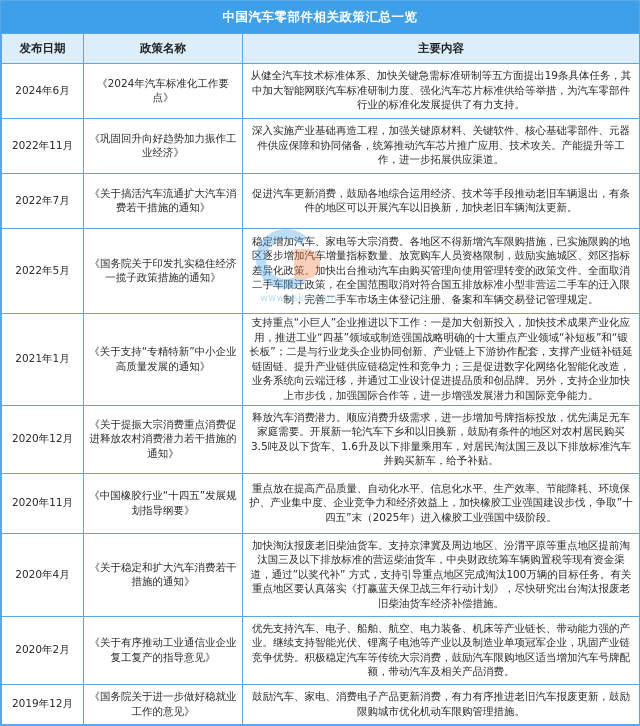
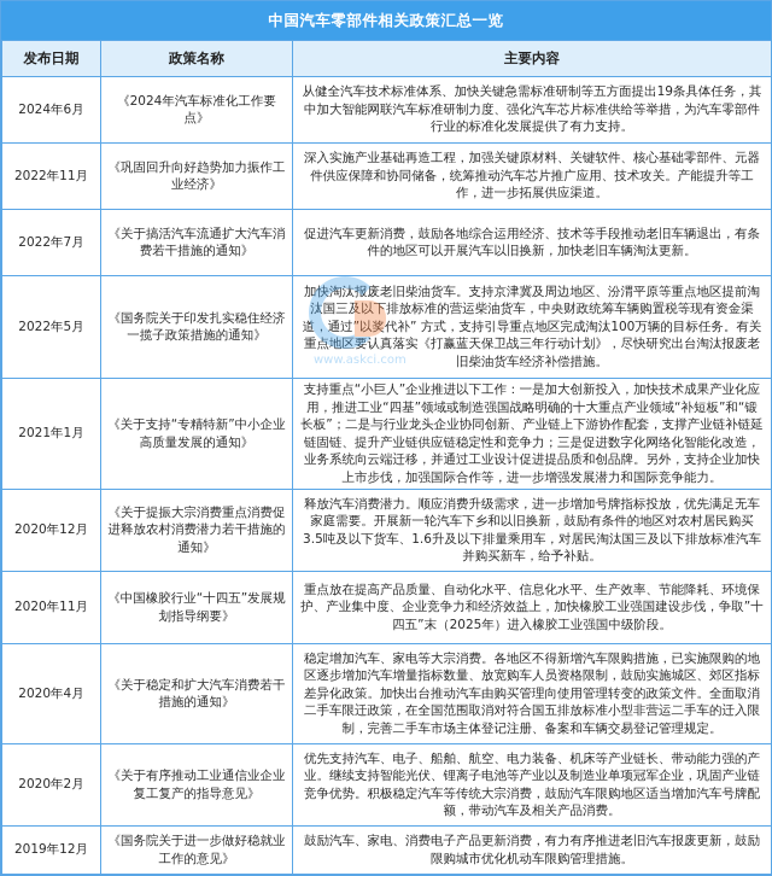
  中国汽车零部件相关政策汇总一览
  发布日期	政策名称	主要内容
  2024年6月	《2024年汽车标准化工作要点》	从健全汽车技术标准体系、加快关键急需标准研制等五方面提出19条具体任务，其中加大智能网联汽车标准研制力度、强化汽车芯片标准供给等举措，为汽车零部件行业的标准化发展提供了有力支持。
  2022年11月	《巩固回升向好趋势加力振作工业经济》	深入实施产业基础再造工程，加强关键原材料、关键软件、核心基础零部件、元器件供应保障和协同储备，统筹推动汽车芯片推广应用、技术攻关。产能提升等工作，进一步拓展供应渠道。
  2022年7月	《关于搞活汽车流通扩大汽车消费若干措施的通知》	促进汽车更新消费，鼓励各地综合运用经济、技术等手段推动老旧车辆退出，有条件的地区可以开展汽车以旧换新，加快老旧车辆淘汰更新。
- 2022年5月	《国务院关于印发扎实稳住经济一揽子政策措施的通知》	稳定增加汽车、家电等大宗消费。各地区不得新增汽车限购措施，已实施限购的地区逐步增加汽车增量指标数量、放宽购车人员资格限制，鼓励实施城区、郊区指标差异化政策。加快出台推动汽车由购买管理向使用管理转变的政策文件。全面取消二手车限迁政策，在全国范围取消对符合国五排放标准小型非营运二手车的迁入限制，完善二手车市场主体登记注册、备案和车辆交易登记管理规定。
+ 2022年5月	《国务院关于印发扎实稳住经济一揽子政策措施的通知》	加快淘汰报废老旧柴油货车。支持京津冀及周边地区、汾渭平原等重点地区提前淘汰国三及以下排放标准的营运柴油货车，中央财政统筹车辆购置税等现有资金渠道，通过”以奖代补” 方式，支持引导重点地区完成淘汰100万辆的目标任务。有关重点地区要认真落实《打赢蓝天保卫战三年行动计划》，尽快研究出台淘汰报废老旧柴油货车经济补偿措施。
  2021年1月	《关于支持“专精特新”中小企业高质量发展的通知》	支持重点“小巨人”企业推进以下工作：一是加大创新投入，加快技术成果产业化应用，推进工业“四基”领域或制造强国战略明确的十大重点产业领域“补短板”和“锻长板”；二是与行业龙头企业协同创新、产业链上下游协作配套，支撑产业链补链延链固链、提升产业链供应链稳定性和竞争力；三是促进数字化网络化智能化改造，业务系统向云端迁移，并通过工业设计促进提品质和创品牌。另外，支持企业加快上市步伐，加强国际合作等，进一步增强发展潜力和国际竞争能力。
  2020年12月	《关于提振大宗消费重点消费促进释放农村消费潜力若干措施的通知》	释放汽车消费潜力。顺应消费升级需求，进一步增加号牌指标投放，优先满足无车家庭需要。开展新一轮汽车下乡和以旧换新，鼓励有条件的地区对农村居民购买3.5吨及以下货车、1.6升及以下排量乘用车，对居民淘汰国三及以下排放标准汽车并购买新车，给予补贴。
  2020年11月	《中国橡胶行业“十四五”发展规划指导纲要》	重点放在提高产品质量、自动化水平、信息化水平、生产效率、节能降耗、环境保护、产业集中度、企业竞争力和经济效益上，加快橡胶工业强国建设步伐，争取”十四五”末（2025年）进入橡胶工业强国中级阶段。
- 2020年4月	《关于稳定和扩大汽车消费若干措施的通知》	加快淘汰报废老旧柴油货车。支持京津冀及周边地区、汾渭平原等重点地区提前淘汰国三及以下排放标准的营运柴油货车，中央财政统筹车辆购置税等现有资金渠道，通过”以奖代补” 方式，支持引导重点地区完成淘汰100万辆的目标任务。有关重点地区要认真落实《打赢蓝天保卫战三年行动计划》，尽快研究出台淘汰报废老旧柴油货车经济补偿措施。
+ 2020年4月	《关于稳定和扩大汽车消费若干措施的通知》	稳定增加汽车、家电等大宗消费。各地区不得新增汽车限购措施，已实施限购的地区逐步增加汽车增量指标数量、放宽购车人员资格限制，鼓励实施城区、郊区指标差异化政策。加快出台推动汽车由购买管理向使用管理转变的政策文件。全面取消二手车限迁政策，在全国范围取消对符合国五排放标准小型非营运二手车的迁入限制，完善二手车市场主体登记注册、备案和车辆交易登记管理规定。
  2020年2月	《关于有序推动工业通信业企业复工复产的指导意见》	优先支持汽车、电子、船舶、航空、电力装备、机床等产业链长、带动能力强的产业。继续支持智能光伏、锂离子电池等产业以及制造业单项冠军企业，巩固产业链竞争优势。积极稳定汽车等传统大宗消费，鼓励汽车限购地区适当增加汽车号牌配额，带动汽车及相关产品消费。
  2019年12月	《国务院关于进一步做好稳就业工作的意见》	鼓励汽车、家电、消费电子产品更新消费，有力有序推进老旧汽车报废更新，鼓励限购城市优化机动车限购管理措施。
  www.askci.com
